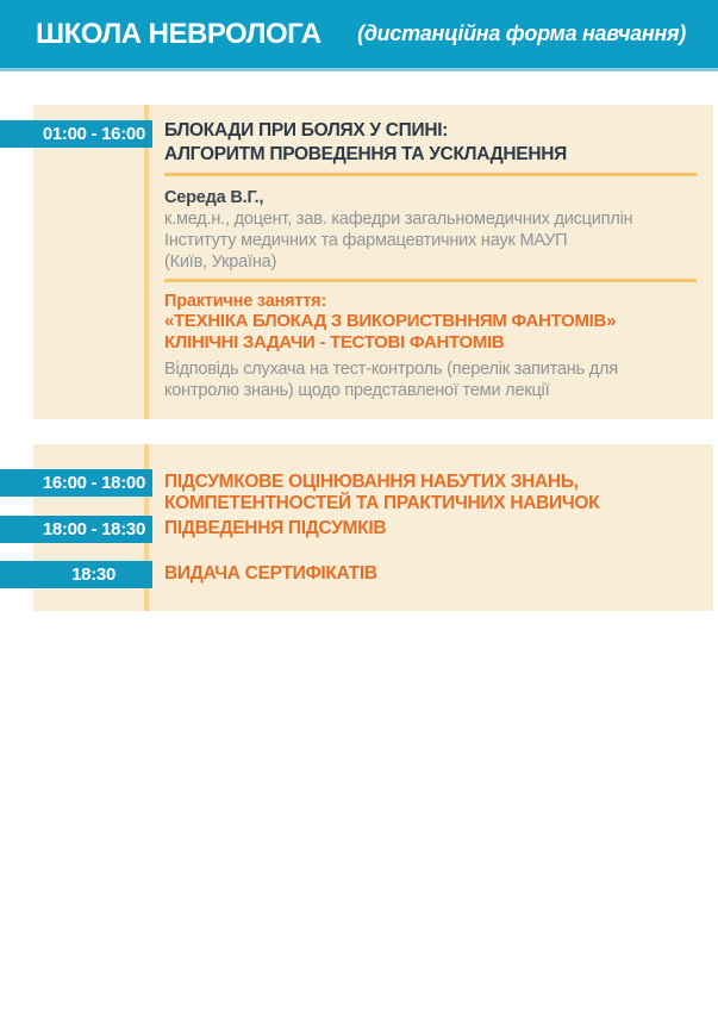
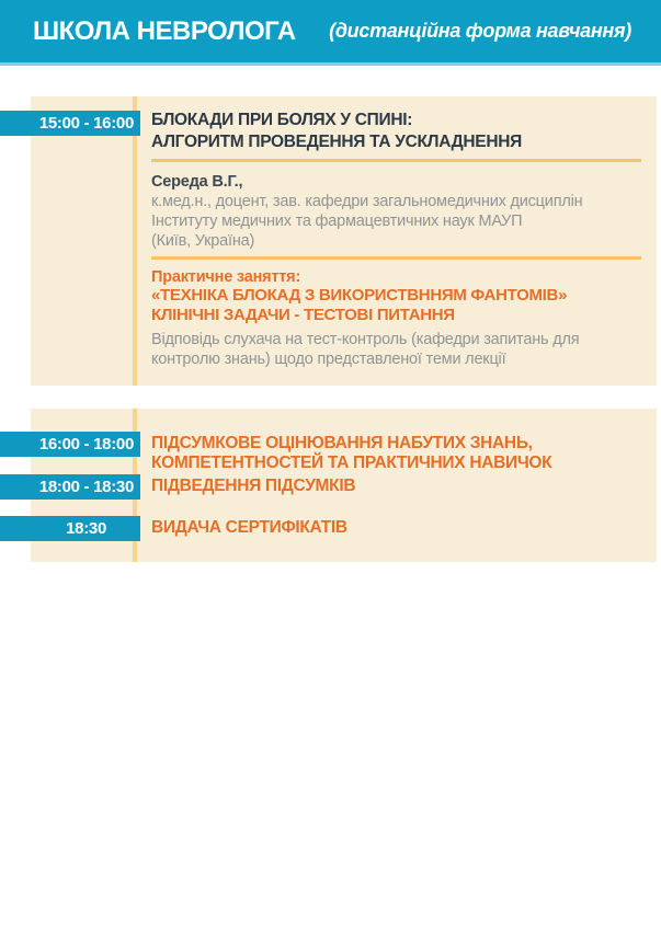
  ШКОЛА НЕВРОЛОГА
  (дистанційна форма навчання)
- 01:00 - 16:00
+ 15:00 - 16:00
  БЛОКАДИ ПРИ БОЛЯХ У СПИНІ:
  АЛГОРИТМ ПРОВЕДЕННЯ ТА УСКЛАДНЕННЯ
  Середа В.Г.,
  к.мед.н., доцент, зав. кафедри загальномедичних дисциплін
  Інституту медичних та фармацевтичних наук МАУП
  (Київ, Україна)
  Практичне заняття:
  «ТЕХНІКА БЛОКАД З ВИКОРИСТВННЯМ ФАНТОМІВ»
- КЛІНІЧНІ ЗАДАЧИ - ТЕСТОВІ ФАНТОМІВ
+ КЛІНІЧНІ ЗАДАЧИ - ТЕСТОВІ ПИТАННЯ
- Відповідь слухача на тест-контроль (перелік запитань для
+ Відповідь слухача на тест-контроль (кафедри запитань для
  контролю знань) щодо представленої теми лекції
  16:00 - 18:00
  ПІДСУМКОВЕ ОЦІНЮВАННЯ НАБУТИХ ЗНАНЬ,
  КОМПЕТЕНТНОСТЕЙ ТА ПРАКТИЧНИХ НАВИЧОК
  18:00 - 18:30
  ПІДВЕДЕННЯ ПІДСУМКІВ
  18:30
  ВИДАЧА СЕРТИФІКАТІВ
